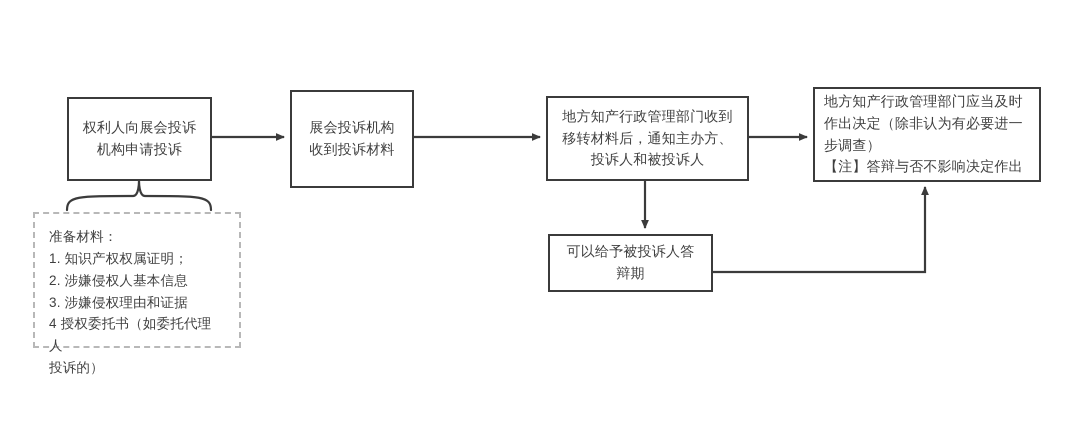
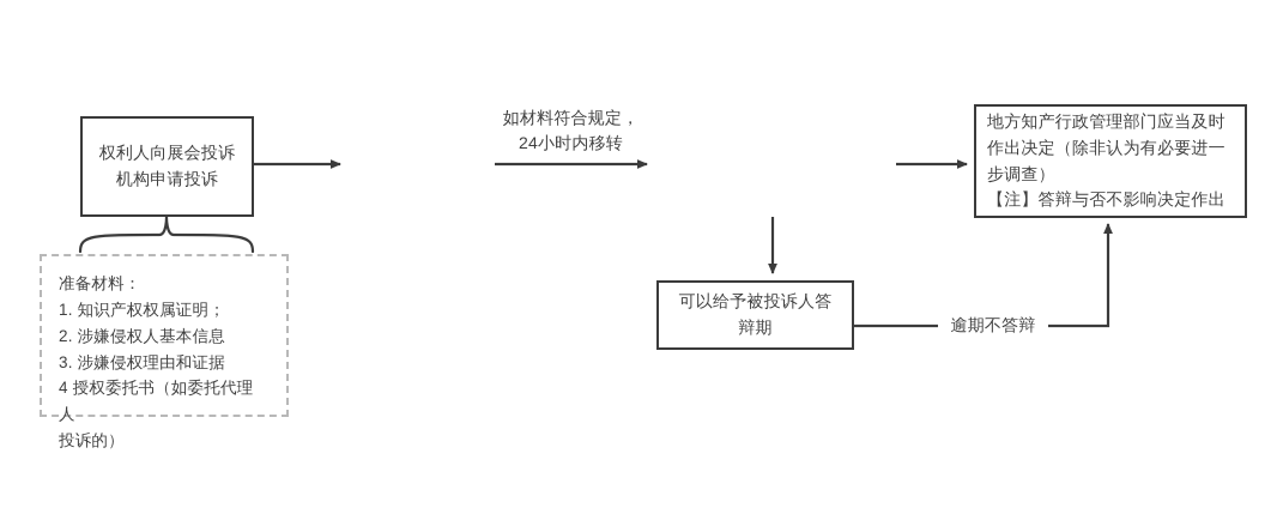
  权利人向展会投诉
  机构申请投诉
- 展会投诉机构
- 收到投诉材料
- 地方知产行政管理部门收到
- 移转材料后，通知主办方、
- 投诉人和被投诉人
  地方知产行政管理部门应当及时
  作出决定（除非认为有必要进一
  步调查）
  【注】答辩与否不影响决定作出
  可以给予被投诉人答
  辩期
  准备材料：
  1. 知识产权权属证明；
  2. 涉嫌侵权人基本信息
  3. 涉嫌侵权理由和证据
  4 授权委托书（如委托代理人
  投诉的）
+ 如材料符合规定，
+ 24小时内移转
+ 逾期不答辩
